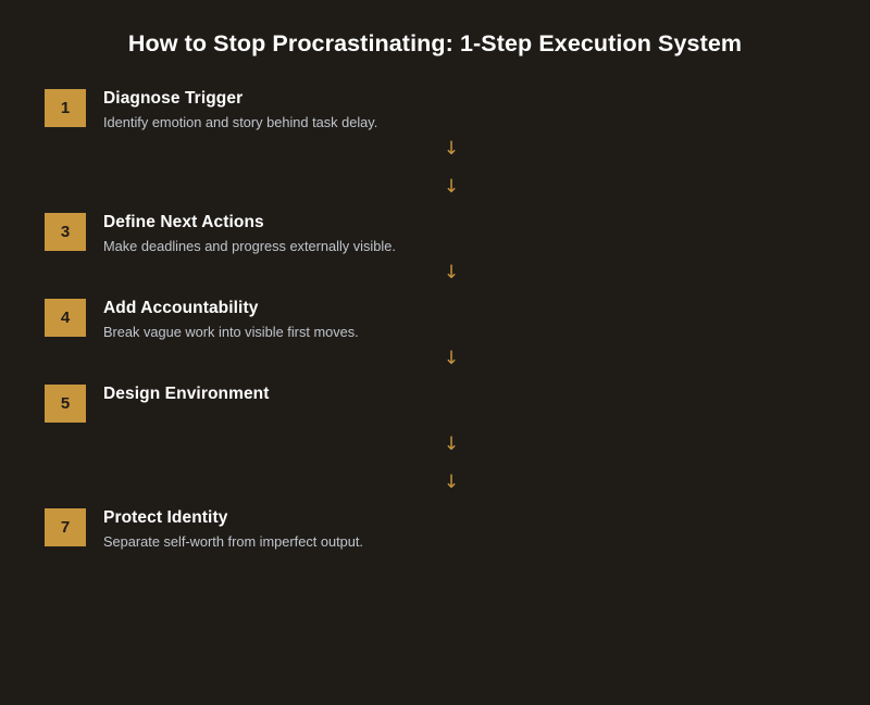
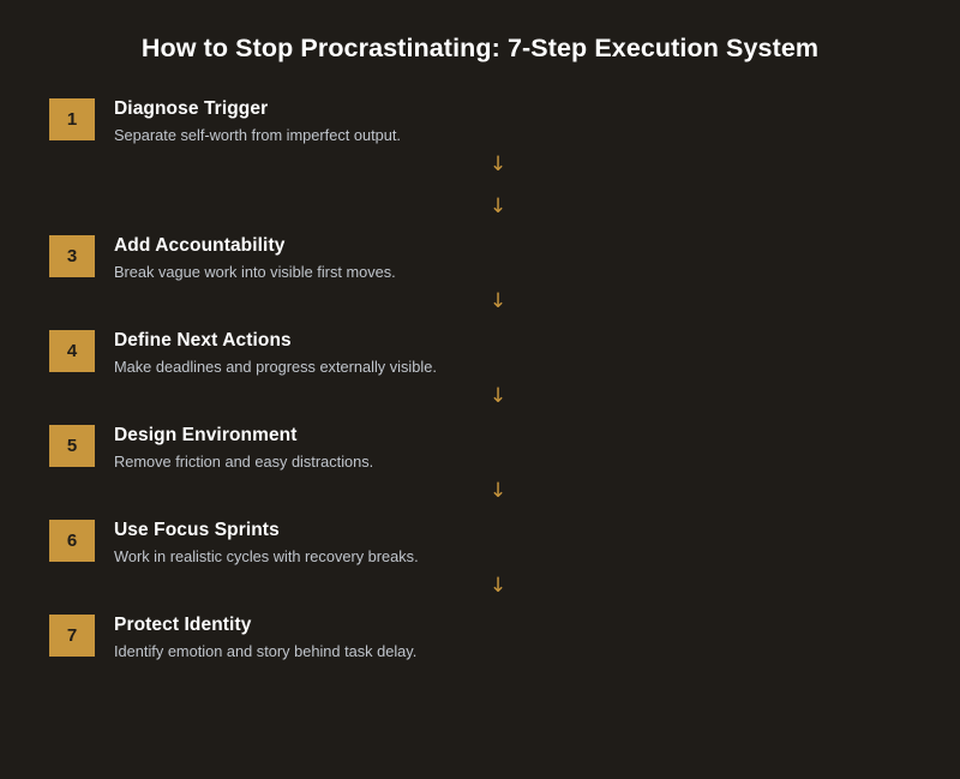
- How to Stop Procrastinating: 1-Step Execution System
+ How to Stop Procrastinating: 7-Step Execution System
  1
  Diagnose Trigger
- Identify emotion and story behind task delay.
+ Separate self-worth from imperfect output.
  ↓
  ↓
  3
- Define Next Actions
+ Add Accountability
- Make deadlines and progress externally visible.
+ Break vague work into visible first moves.
  ↓
  4
- Add Accountability
+ Define Next Actions
- Break vague work into visible first moves.
+ Make deadlines and progress externally visible.
  ↓
  5
  Design Environment
+ Remove friction and easy distractions.
  ↓
+ 6
+ Use Focus Sprints
+ Work in realistic cycles with recovery breaks.
  ↓
  7
  Protect Identity
- Separate self-worth from imperfect output.
+ Identify emotion and story behind task delay.
